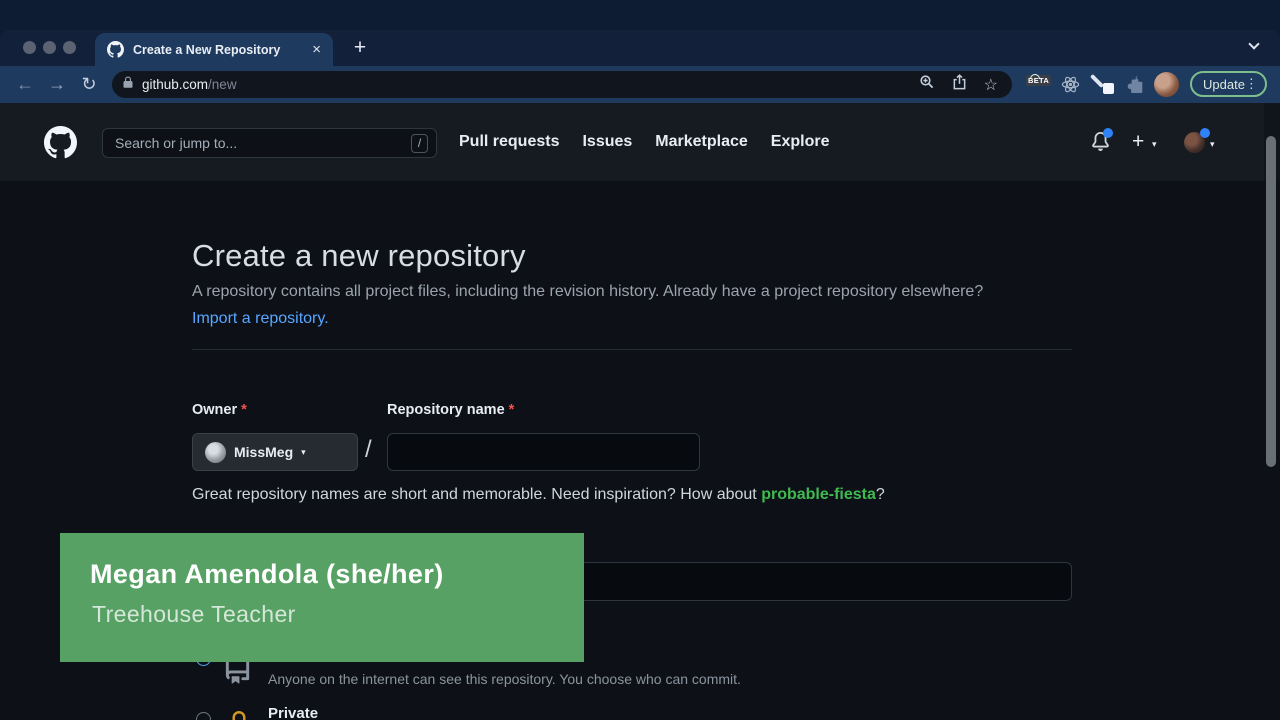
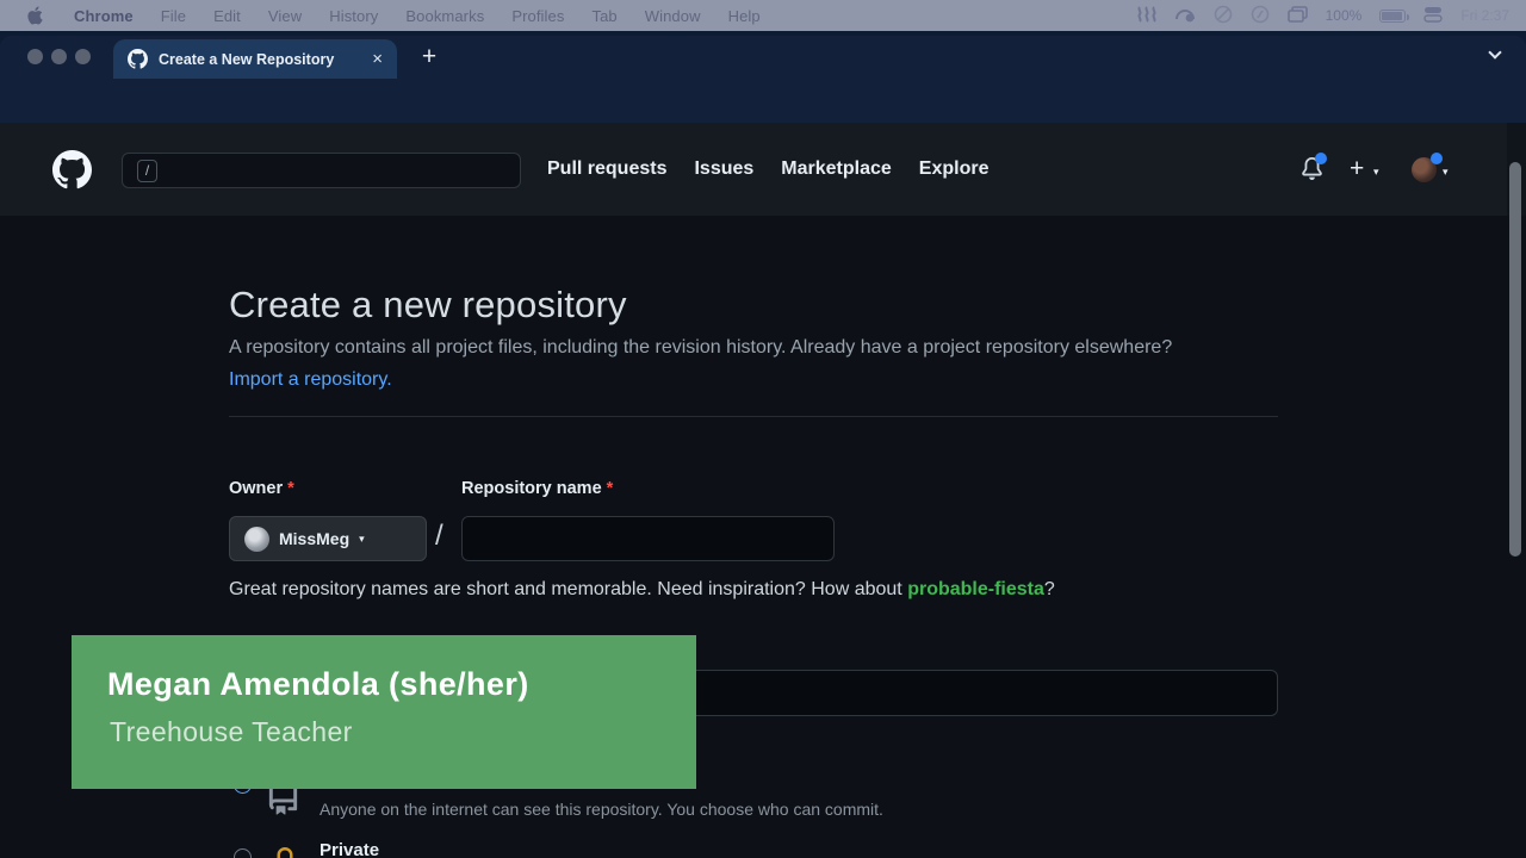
+ Chrome
+ File
+ Edit
+ View
+ History
+ Bookmarks
+ Profiles
+ Tab
+ Window
+ Help
+ 100%
  Create a New Repository
  ×
  +
- ←
- →
- ↻
- github.com
- /new
- ☆
- BETA
- Update
- ⋮
- Search or jump to...
  /
  Pull requests
  Issues
  Marketplace
  Explore
  +
  ▾
  ▾
  Create a new repository
  A repository contains all project files, including the revision history. Already have a project repository elsewhere? Import a repository.
  Owner *
  Repository name *
  MissMeg
  ▾
  /
  Great repository names are short and memorable. Need inspiration? How about probable-fiesta?
  Anyone on the internet can see this repository. You choose who can commit.
  Private
  Megan Amendola (she/her)
  Treehouse Teacher
